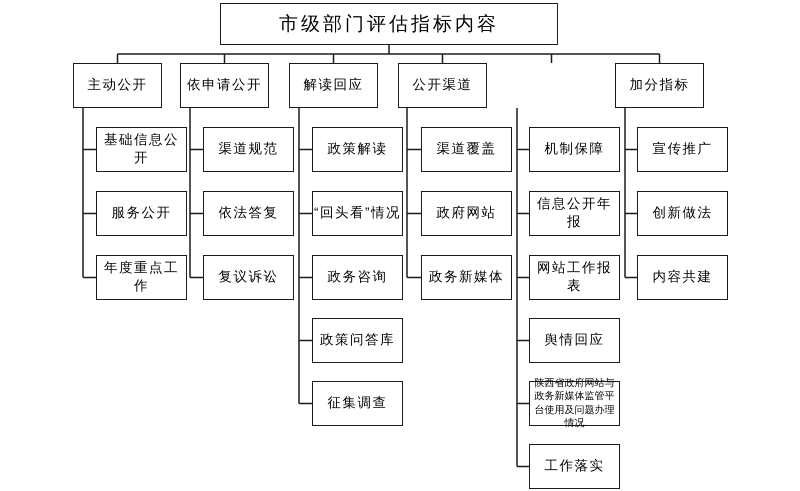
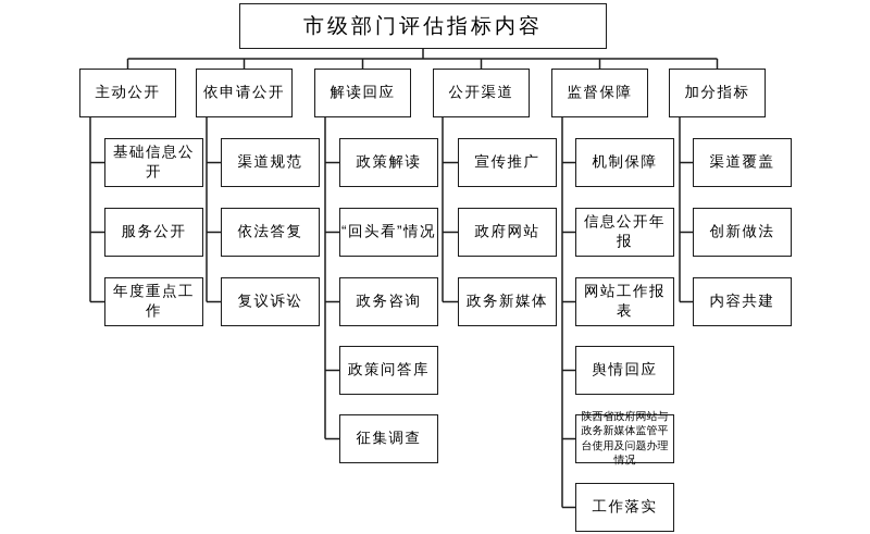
  市级部门评估指标内容
  主动公开
  依申请公开
  解读回应
  公开渠道
+ 监督保障
  加分指标
  基础信息公开
  服务公开
  年度重点工作
  渠道规范
  依法答复
  复议诉讼
  政策解读
  “回头看”情况
  政务咨询
  政策问答库
  征集调查
- 渠道覆盖
+ 宣传推广
  政府网站
  政务新媒体
  机制保障
  信息公开年报
  网站工作报表
  舆情回应
  陕西省政府网站与政务新媒体监管平台使用及问题办理情况
  工作落实
- 宣传推广
+ 渠道覆盖
  创新做法
  内容共建
